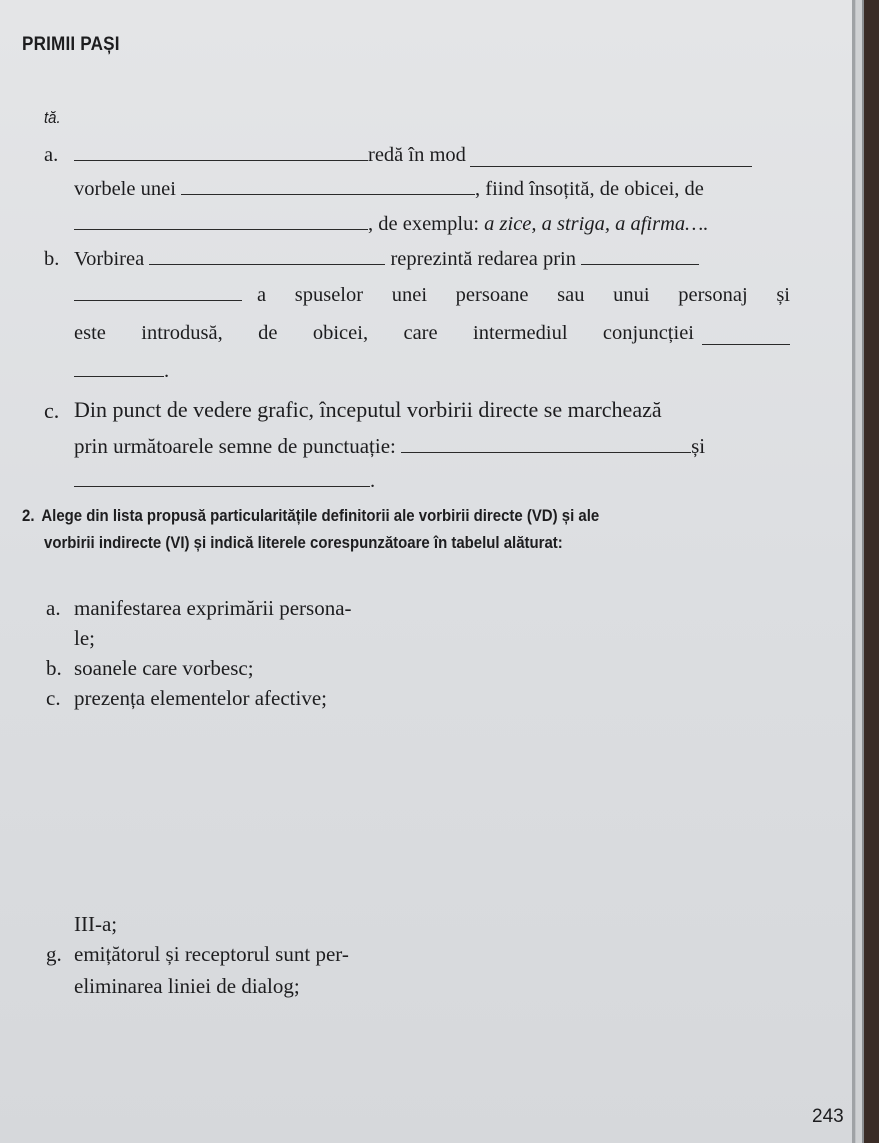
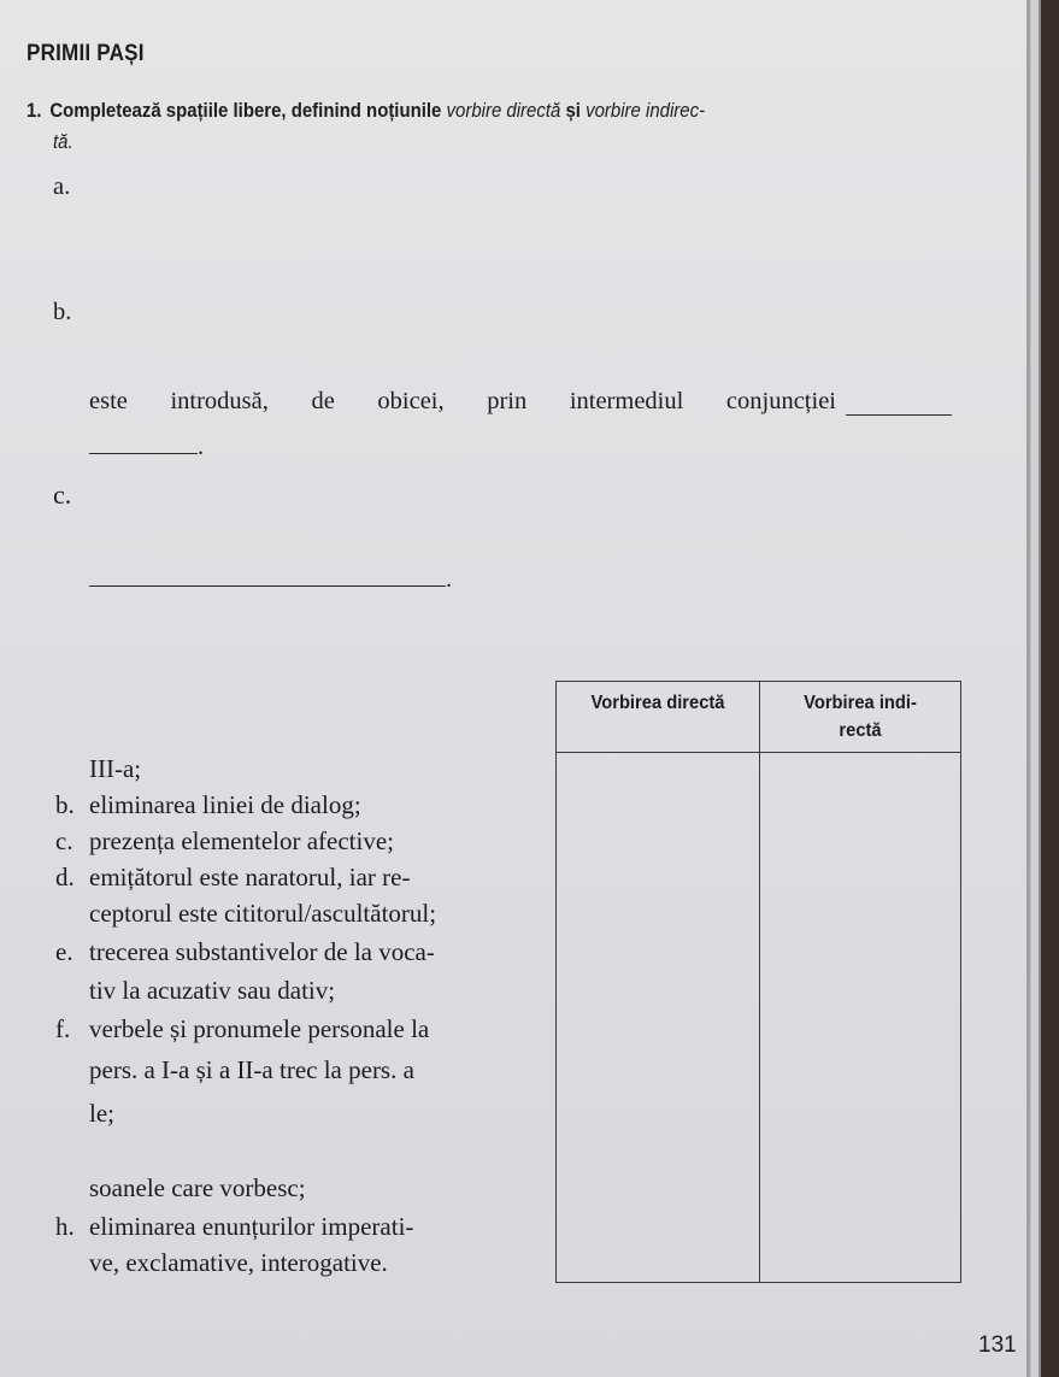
  PRIMII PAȘI
+ 1. Completează spațiile libere, definind noțiunile vorbire directă și vorbire indirec-
  tă.
  a.
- redă în mod
- vorbele unei , fiind însoțită, de obicei, de
- , de exemplu: a zice, a striga, a afirma….
  b.
- Vorbirea reprezintă redarea prin
- a spuselor unei persoane sau unui personaj și
- este introdusă, de obicei, care intermediul conjuncției
+ este introdusă, de obicei, prin intermediul conjuncției
  .
  c.
- Din punct de vedere grafic, începutul vorbirii directe se marchează
- prin următoarele semne de punctuație: și
  .
- 2. Alege din lista propusă particularitățile definitorii ale vorbirii directe (VD) și ale
- vorbirii indirecte (VI) și indică literele corespunzătoare în tabelul alăturat:
- a. manifestarea exprimării persona-
- le;
+ III-a;
- b. soanele care vorbesc;
+ b. eliminarea liniei de dialog;
  c. prezența elementelor afective;
+ d. emițătorul este naratorul, iar re-
+ ceptorul este cititorul/ascultătorul;
+ e. trecerea substantivelor de la voca-
+ tiv la acuzativ sau dativ;
+ f. verbele și pronumele personale la
+ pers. a I-a și a II-a trec la pers. a
- III-a;
+ le;
- g. emițătorul și receptorul sunt per-
- eliminarea liniei de dialog;
+ soanele care vorbesc;
+ h. eliminarea enunțurilor imperati-
+ ve, exclamative, interogative.
+ Vorbirea directă
+ Vorbirea indi-
+ rectă
- 243
+ 131
